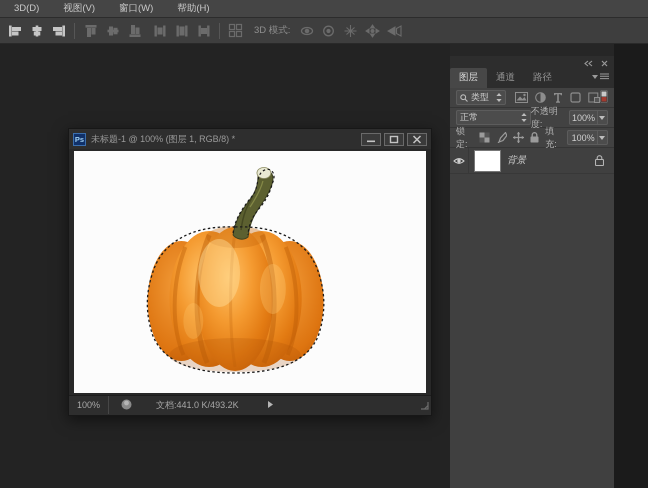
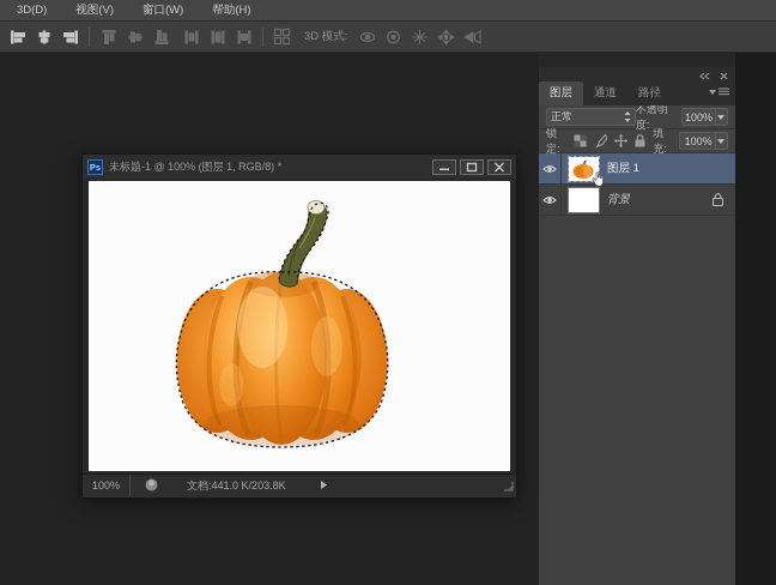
  3D(D)
  视图(V)
  窗口(W)
  帮助(H)
  3D 模式:
  Ps
  未标题-1 @ 100% (图层 1, RGB/8) *
  100%
- 文档:441.0 K/493.2K
+ 文档:441.0 K/203.8K
  图层
  通道
  路径
- 类型
  正常
  不透明度:
  100%
  锁定:
  填充:
  100%
+ 图层 1
  背景
